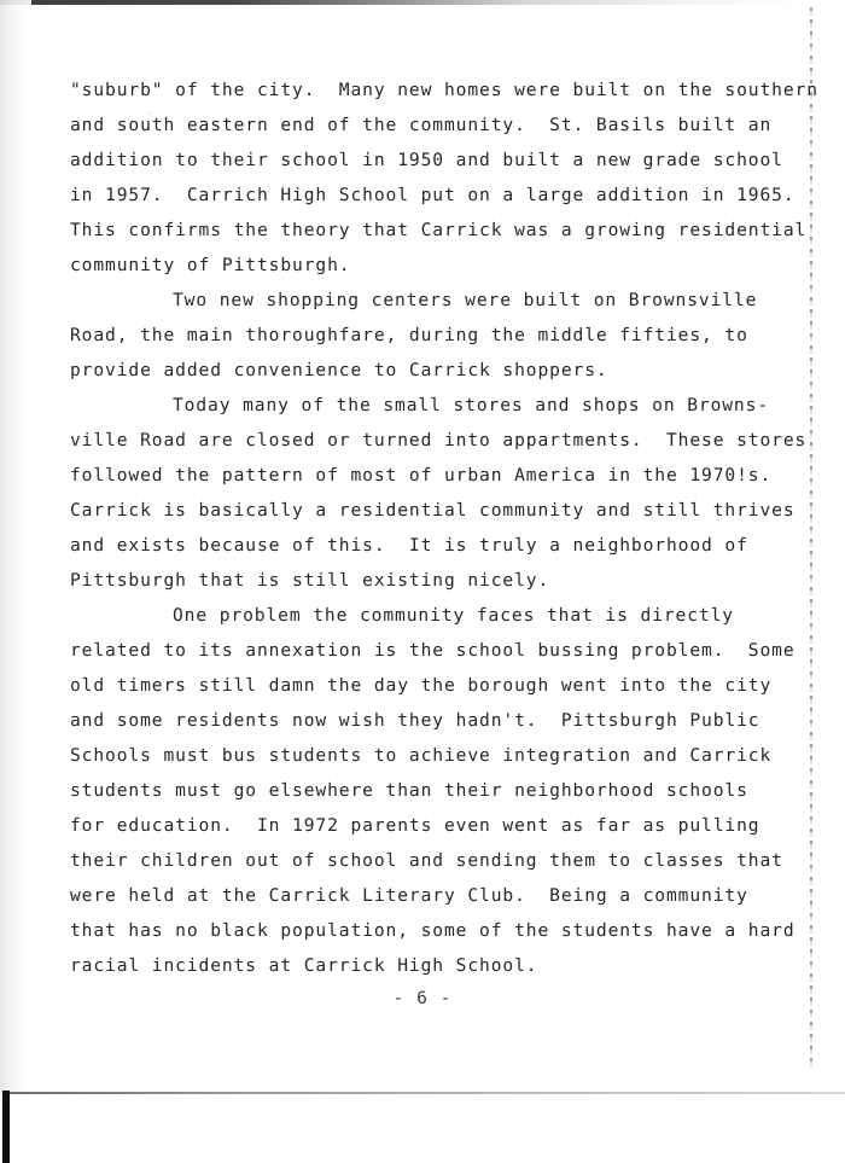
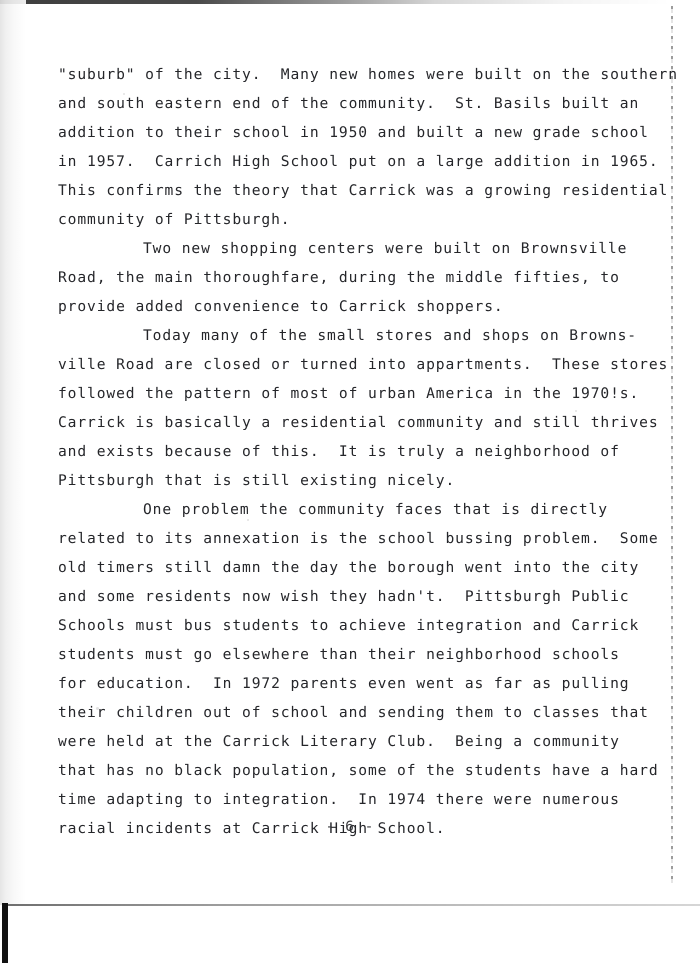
  "suburb" of the city. Many new homes were built on the southern
  and south eastern end of the community. St. Basils built an
  addition to their school in 1950 and built a new grade school
  in 1957. Carrich High School put on a large addition in 1965.
  This confirms the theory that Carrick was a growing residential
  community of Pittsburgh.
  Two new shopping centers were built on Brownsville
  Road, the main thoroughfare, during the middle fifties, to
  provide added convenience to Carrick shoppers.
  Today many of the small stores and shops on Browns-
  ville Road are closed or turned into appartments. These stores
  followed the pattern of most of urban America in the 1970!s.
  Carrick is basically a residential community and still thrives
  and exists because of this. It is truly a neighborhood of
  Pittsburgh that is still existing nicely.
  One problem the community faces that is directly
  related to its annexation is the school bussing problem. Some
  old timers still damn the day the borough went into the city
  and some residents now wish they hadn't. Pittsburgh Public
  Schools must bus students to achieve integration and Carrick
  students must go elsewhere than their neighborhood schools
  for education. In 1972 parents even went as far as pulling
  their children out of school and sending them to classes that
  were held at the Carrick Literary Club. Being a community
  that has no black population, some of the students have a hard
+ time adapting to integration. In 1974 there were numerous
  racial incidents at Carrick High School.
  - 6 -
